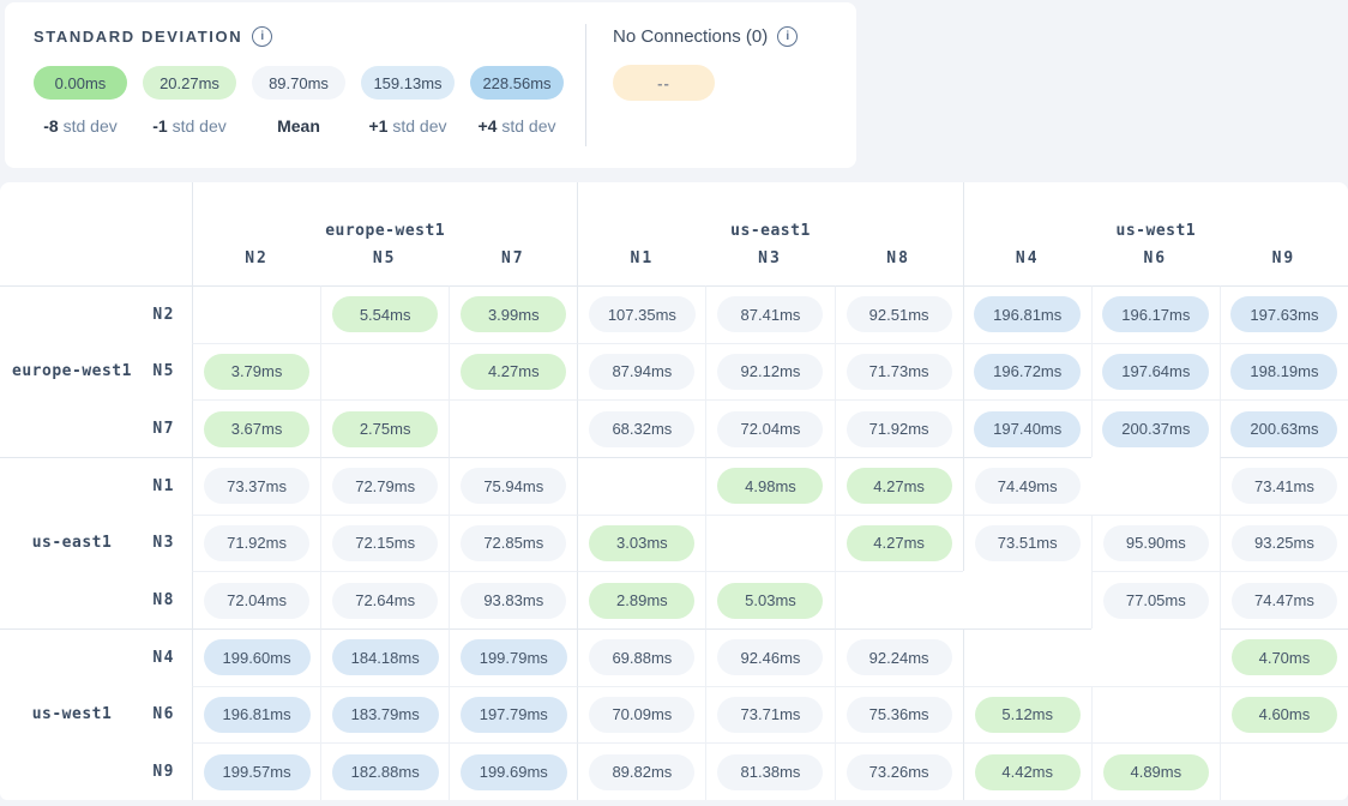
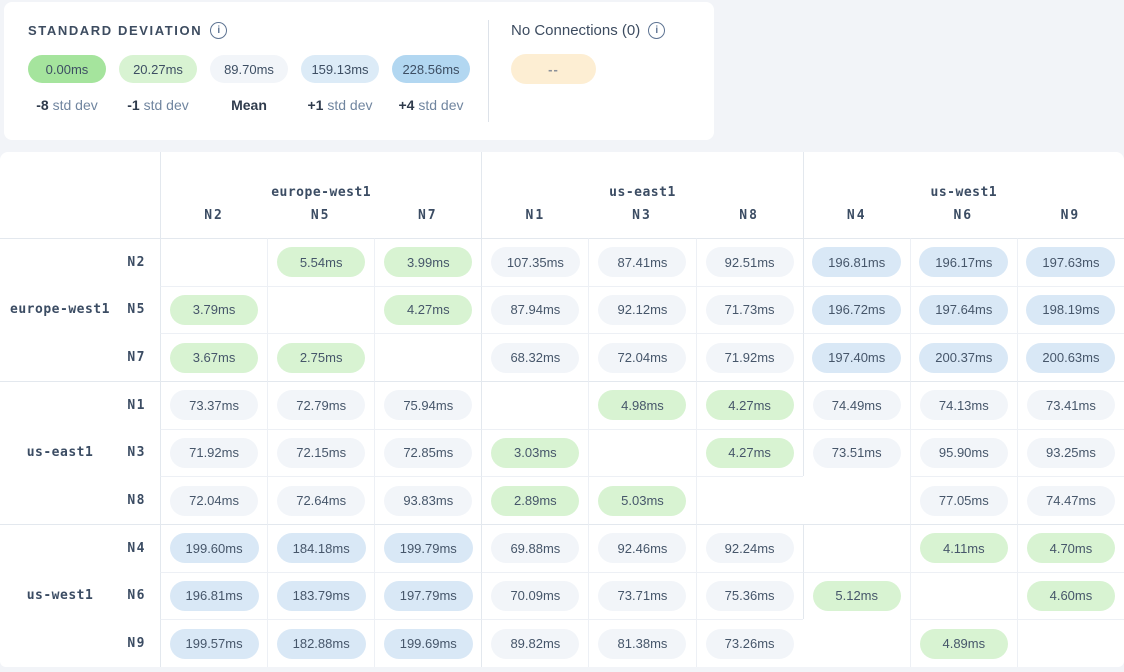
  STANDARD DEVIATION
  i
  0.00ms
  20.27ms
  89.70ms
  159.13ms
  228.56ms
  -8 std dev
  -1 std dev
  Mean
  +1 std dev
  +4 std dev
  No Connections (0)
  i
  --
  europe-west1
  us-east1
  us-west1
  N2
  N5
  N7
  N1
  N3
  N8
  N4
  N6
  N9
  N2
  5.54ms
  3.99ms
  107.35ms
  87.41ms
  92.51ms
  196.81ms
  196.17ms
  197.63ms
  europe-west1
  N5
  3.79ms
  4.27ms
  87.94ms
  92.12ms
  71.73ms
  196.72ms
  197.64ms
  198.19ms
  N7
  3.67ms
  2.75ms
  68.32ms
  72.04ms
  71.92ms
  197.40ms
  200.37ms
  200.63ms
  N1
  73.37ms
  72.79ms
  75.94ms
  4.98ms
  4.27ms
  74.49ms
+ 74.13ms
  73.41ms
  us-east1
  N3
  71.92ms
  72.15ms
  72.85ms
  3.03ms
  4.27ms
  73.51ms
  95.90ms
  93.25ms
  N8
  72.04ms
  72.64ms
  93.83ms
  2.89ms
  5.03ms
  77.05ms
  74.47ms
  N4
  199.60ms
  184.18ms
  199.79ms
  69.88ms
  92.46ms
  92.24ms
+ 4.11ms
  4.70ms
  us-west1
  N6
  196.81ms
  183.79ms
  197.79ms
  70.09ms
  73.71ms
  75.36ms
  5.12ms
  4.60ms
  N9
  199.57ms
  182.88ms
  199.69ms
  89.82ms
  81.38ms
  73.26ms
- 4.42ms
  4.89ms
